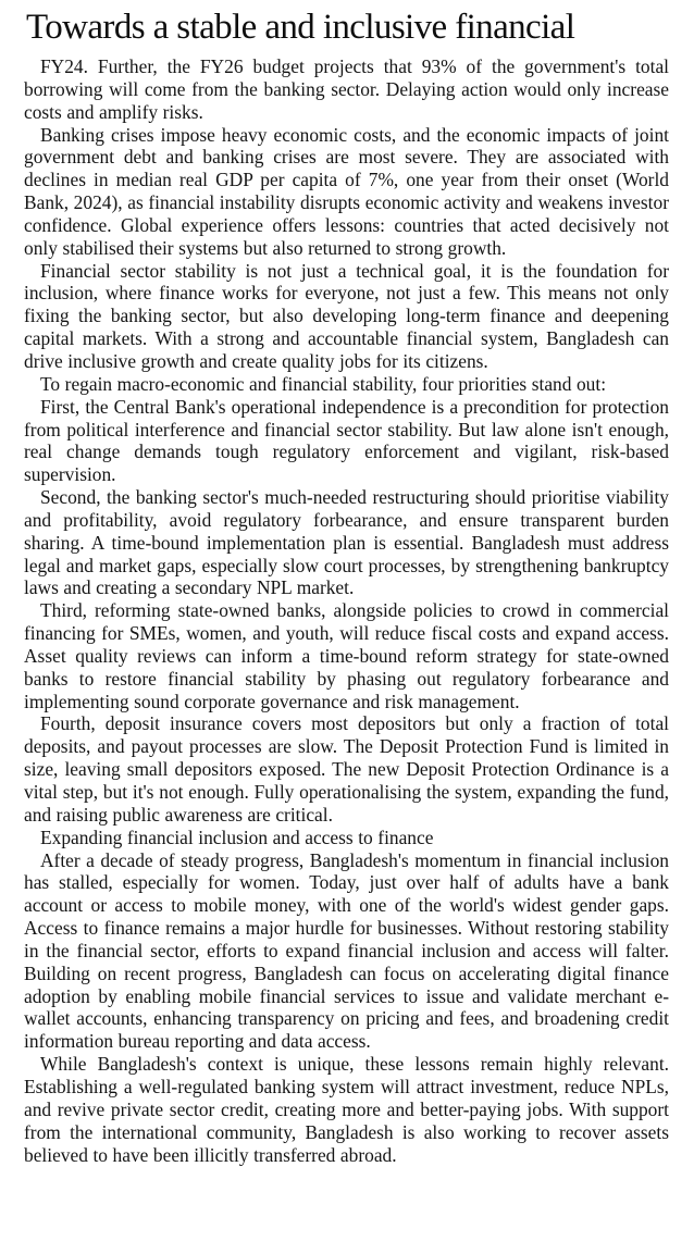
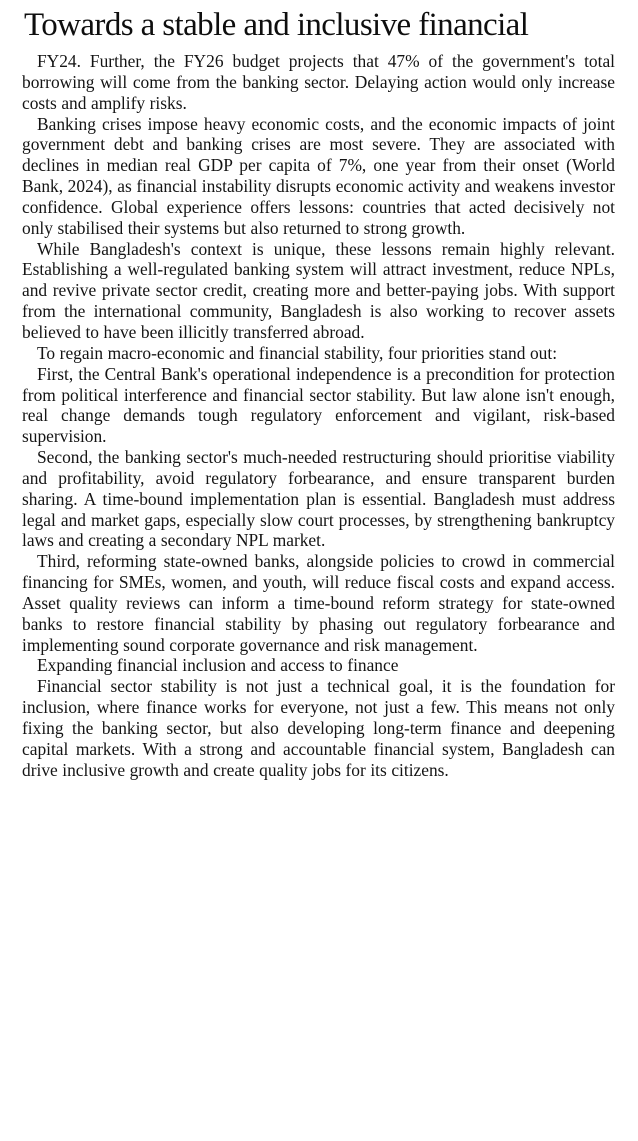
  Towards a stable and inclusive financial
- FY24. Further, the FY26 budget projects that 93% of the government's total borrowing will come from the banking sector. Delaying action would only increase costs and amplify risks.
+ FY24. Further, the FY26 budget projects that 47% of the government's total borrowing will come from the banking sector. Delaying action would only increase costs and amplify risks.
  Banking crises impose heavy economic costs, and the economic impacts of joint government debt and banking crises are most severe. They are associated with declines in median real GDP per capita of 7%, one year from their onset (World Bank, 2024), as financial instability disrupts economic activity and weakens investor confidence. Global experience offers lessons: countries that acted decisively not only stabilised their systems but also returned to strong growth.
- Financial sector stability is not just a technical goal, it is the foundation for inclusion, where finance works for everyone, not just a few. This means not only fixing the banking sector, but also developing long-term finance and deepening capital markets. With a strong and accountable financial system, Bangladesh can drive inclusive growth and create quality jobs for its citizens.
+ While Bangladesh's context is unique, these lessons remain highly relevant. Establishing a well-regulated banking system will attract investment, reduce NPLs, and revive private sector credit, creating more and better-paying jobs. With support from the international community, Bangladesh is also working to recover assets believed to have been illicitly transferred abroad.
  To regain macro-economic and financial stability, four priorities stand out:
  First, the Central Bank's operational independence is a precondition for protection from political interference and financial sector stability. But law alone isn't enough, real change demands tough regulatory enforcement and vigilant, risk-based supervision.
  Second, the banking sector's much-needed restructuring should prioritise viability and profitability, avoid regulatory forbearance, and ensure transparent burden sharing. A time-bound implementation plan is essential. Bangladesh must address legal and market gaps, especially slow court processes, by strengthening bankruptcy laws and creating a secondary NPL market.
  Third, reforming state-owned banks, alongside policies to crowd in commercial financing for SMEs, women, and youth, will reduce fiscal costs and expand access. Asset quality reviews can inform a time-bound reform strategy for state-owned banks to restore financial stability by phasing out regulatory forbearance and implementing sound corporate governance and risk management.
- Fourth, deposit insurance covers most depositors but only a fraction of total deposits, and payout processes are slow. The Deposit Protection Fund is limited in size, leaving small depositors exposed. The new Deposit Protection Ordinance is a vital step, but it's not enough. Fully operationalising the system, expanding the fund, and raising public awareness are critical.
  Expanding financial inclusion and access to finance
- After a decade of steady progress, Bangladesh's momentum in financial inclusion has stalled, especially for women. Today, just over half of adults have a bank account or access to mobile money, with one of the world's widest gender gaps. Access to finance remains a major hurdle for businesses. Without restoring stability in the financial sector, efforts to expand financial inclusion and access will falter. Building on recent progress, Bangladesh can focus on accelerating digital finance adoption by enabling mobile financial services to issue and validate merchant e-wallet accounts, enhancing transparency on pricing and fees, and broadening credit information bureau reporting and data access.
- While Bangladesh's context is unique, these lessons remain highly relevant. Establishing a well-regulated banking system will attract investment, reduce NPLs, and revive private sector credit, creating more and better-paying jobs. With support from the international community, Bangladesh is also working to recover assets believed to have been illicitly transferred abroad.
+ Financial sector stability is not just a technical goal, it is the foundation for inclusion, where finance works for everyone, not just a few. This means not only fixing the banking sector, but also developing long-term finance and deepening capital markets. With a strong and accountable financial system, Bangladesh can drive inclusive growth and create quality jobs for its citizens.
